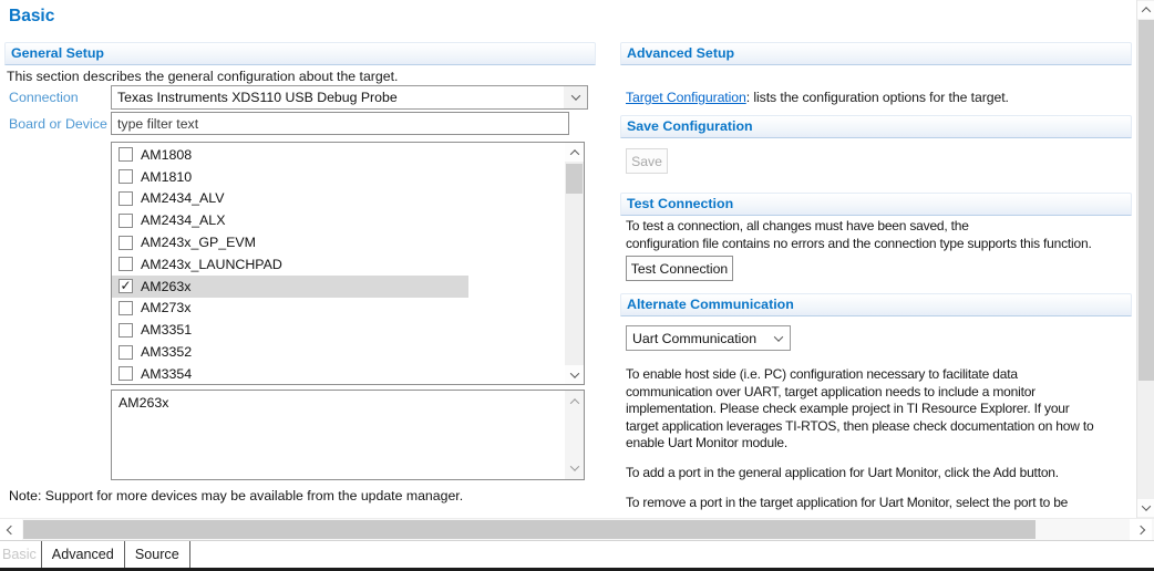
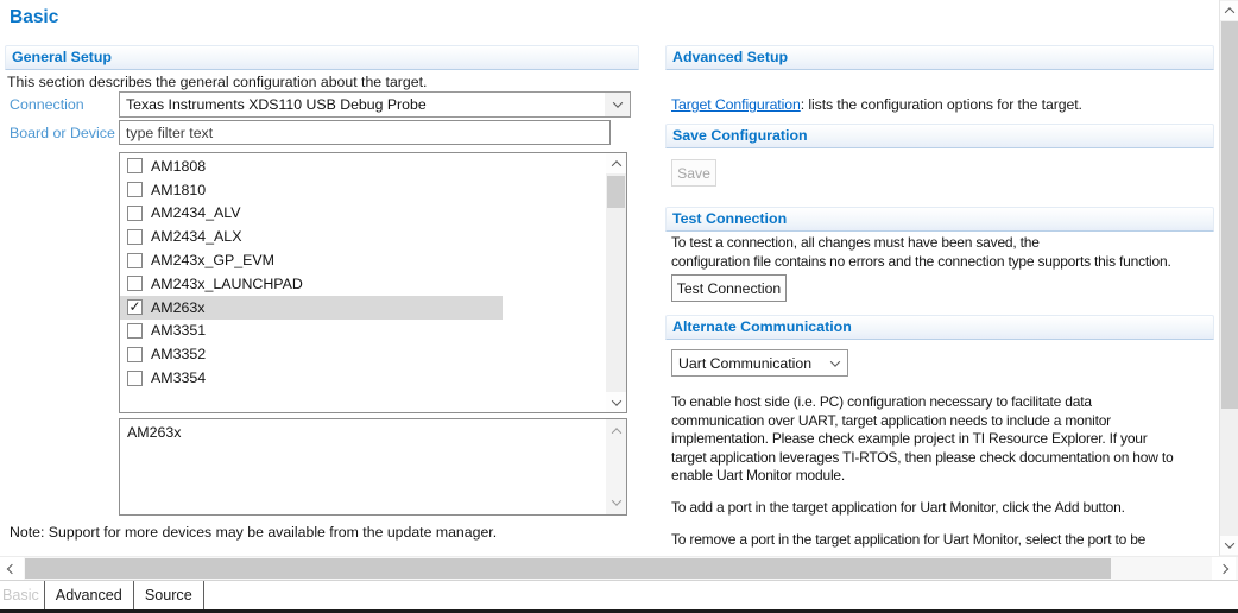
  Basic
  General Setup
  This section describes the general configuration about the target.
  Connection
  Texas Instruments XDS110 USB Debug Probe
  Board or Device
  type filter text
  AM1808
  AM1810
  AM2434_ALV
  AM2434_ALX
  AM243x_GP_EVM
  AM243x_LAUNCHPAD
  ✓
  AM263x
- AM273x
  AM3351
  AM3352
  AM3354
  AM263x
  Note: Support for more devices may be available from the update manager.
  Advanced Setup
  Target Configuration: lists the configuration options for the target.
  Save Configuration
  Save
  Test Connection
  To test a connection, all changes must have been saved, the
  configuration file contains no errors and the connection type supports this function.
  Test Connection
  Alternate Communication
  Uart Communication
  To enable host side (i.e. PC) configuration necessary to facilitate data
  communication over UART, target application needs to include a monitor
  implementation. Please check example project in TI Resource Explorer. If your
  target application leverages TI-RTOS, then please check documentation on how to
  enable Uart Monitor module.
- To add a port in the general application for Uart Monitor, click the Add button.
+ To add a port in the target application for Uart Monitor, click the Add button.
  To remove a port in the target application for Uart Monitor, select the port to be
  Basic
  Advanced
  Source
